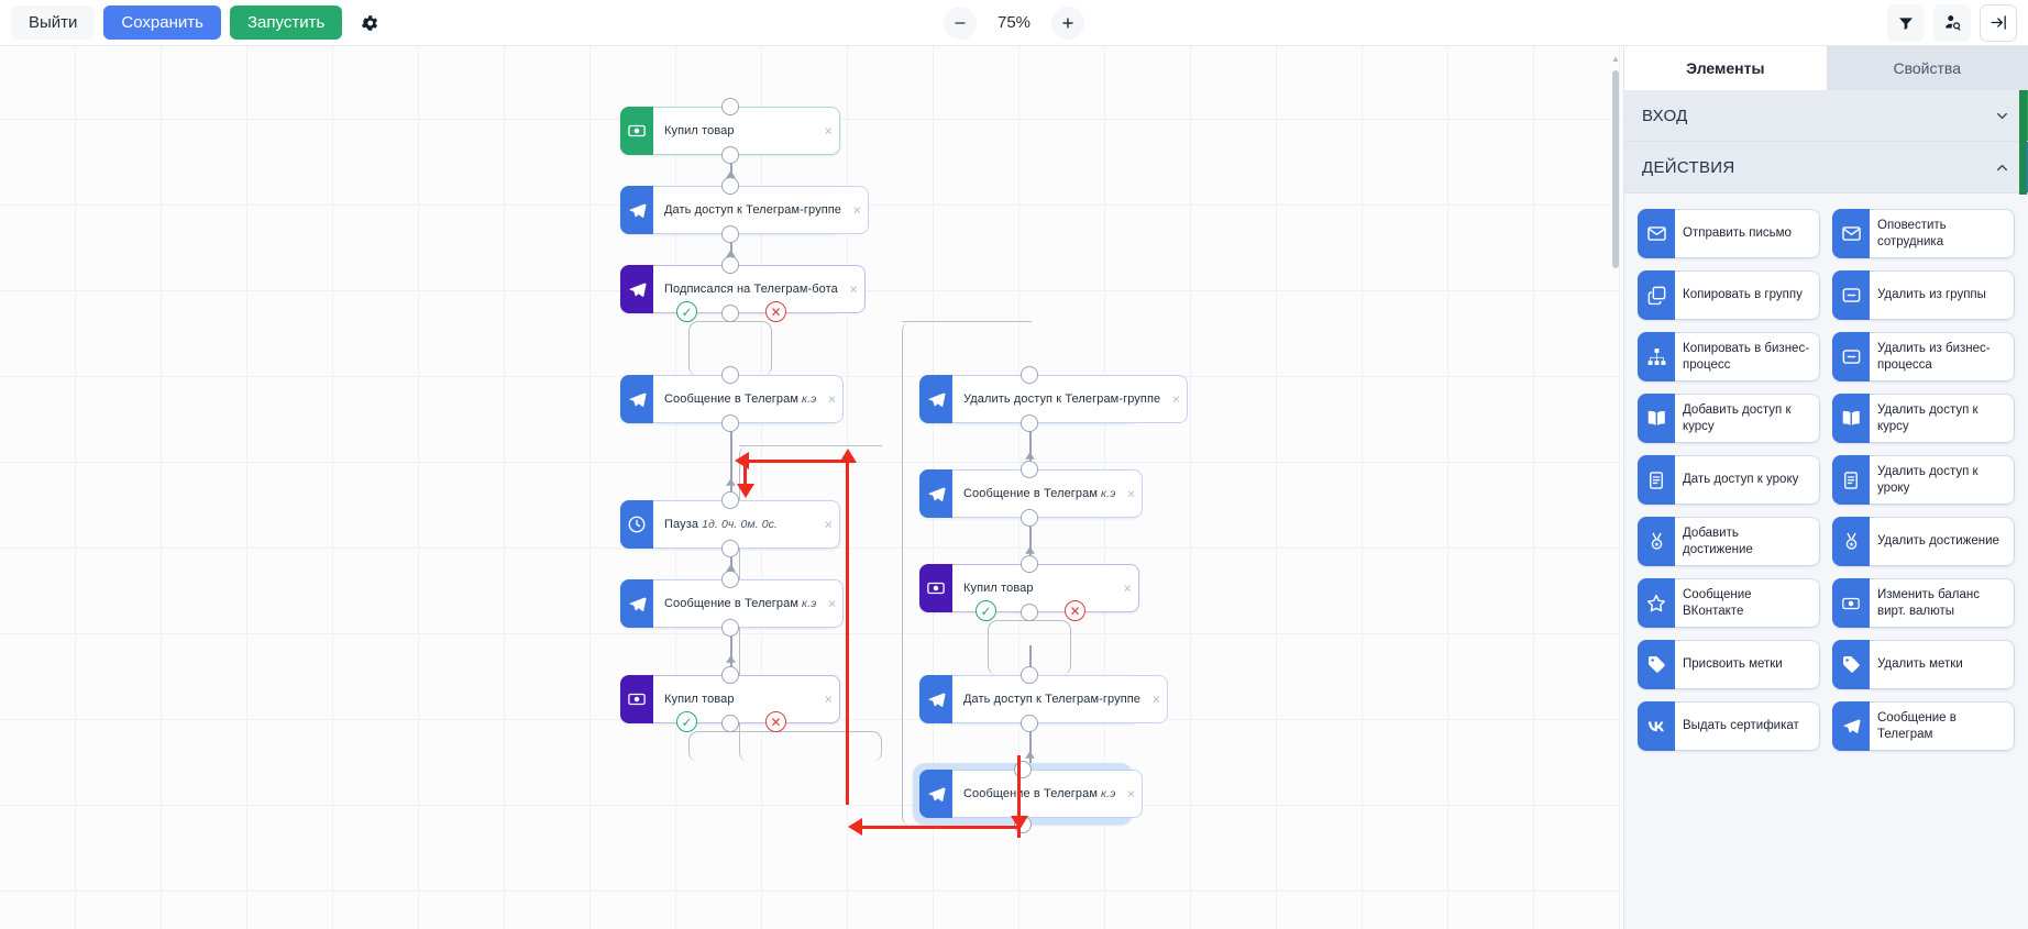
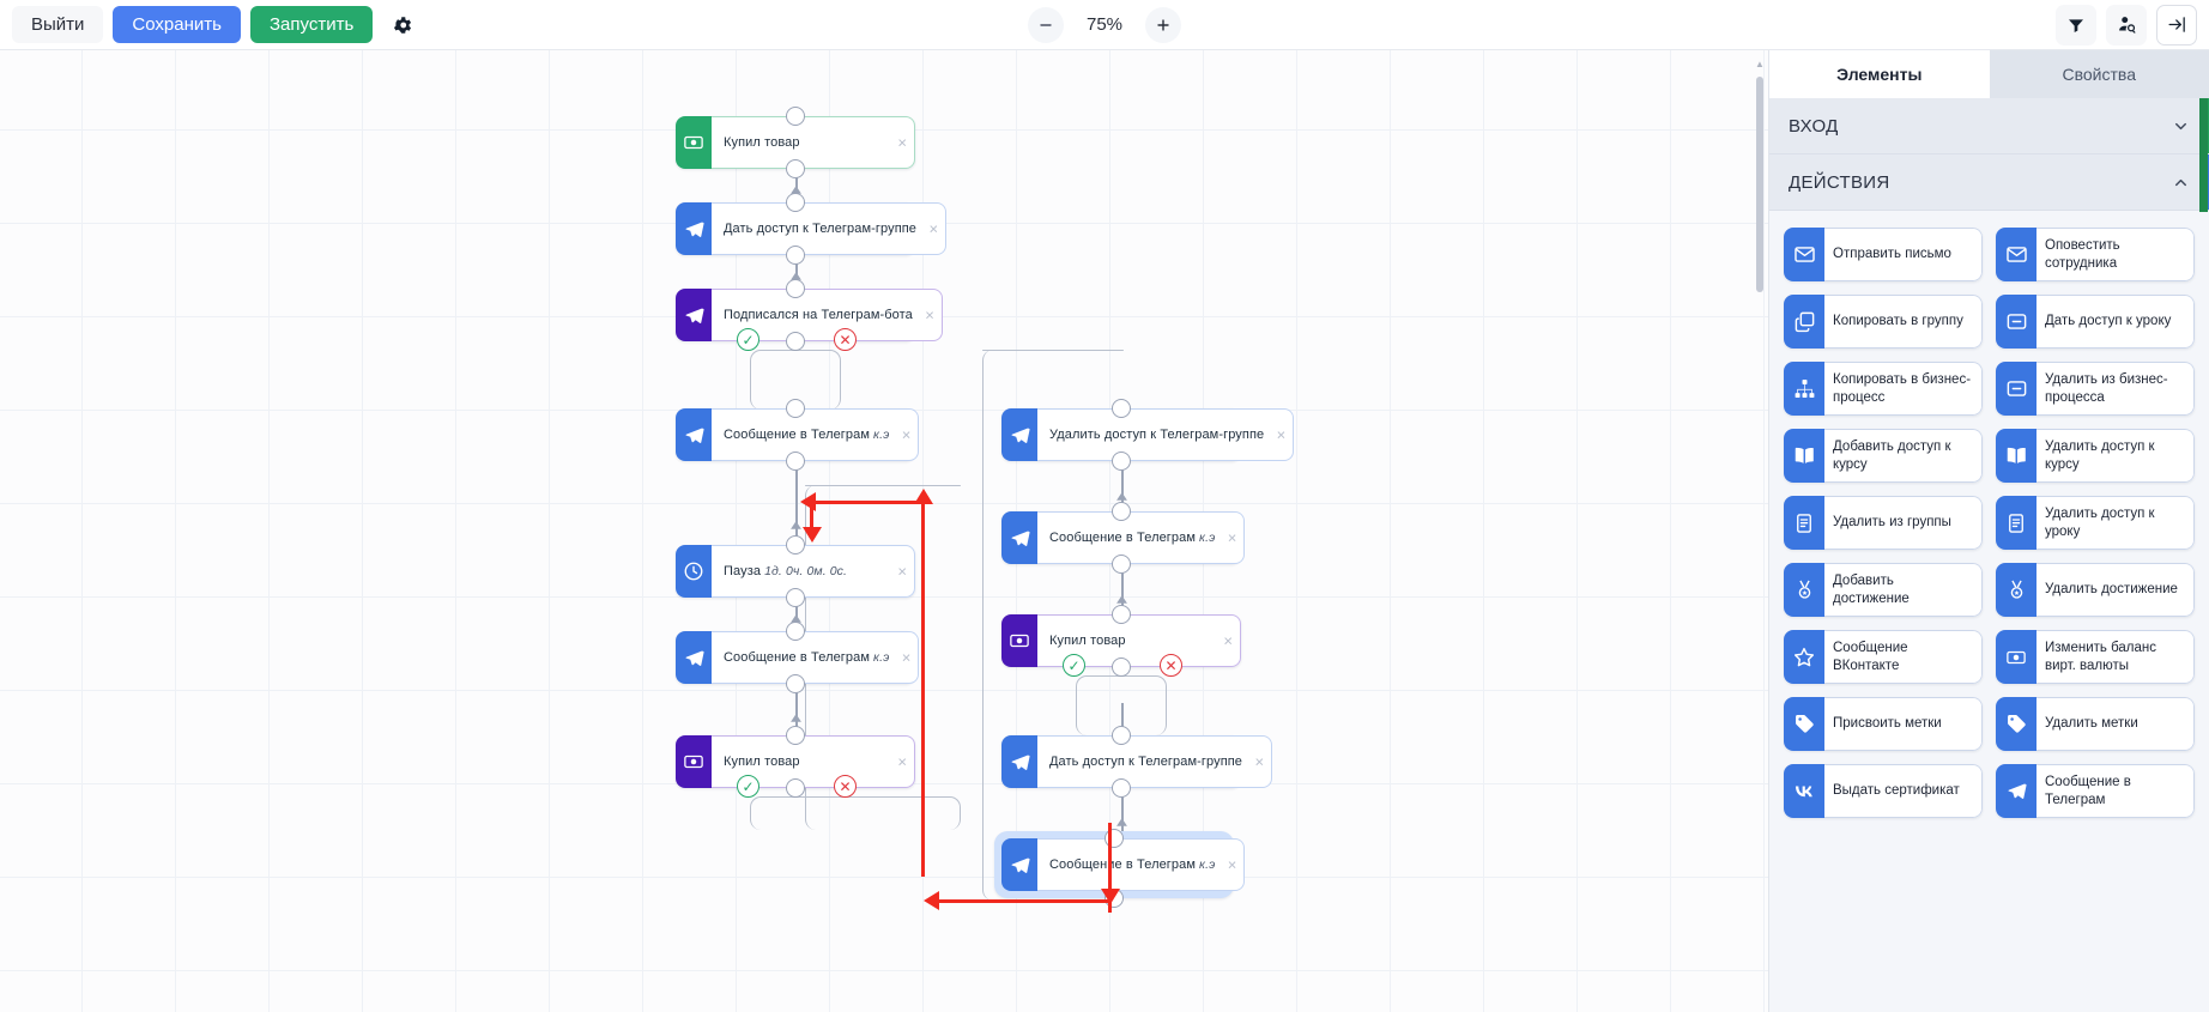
  Выйти
  Сохранить
  Запустить
  75%
  Купил товар
  ×
  Дать доступ к Телеграм-группе
  ×
  Подписался на Телеграм-бота
  ×
  Сообщение в Телеграм к.э
  ×
  Пауза 1д. 0ч. 0м. 0с.
  ×
  Сообщение в Телеграм к.э
  ×
  Купил товар
  ×
  Удалить доступ к Телеграм-группе
  ×
  Сообщение в Телеграм к.э
  ×
  Купил товар
  ×
  Дать доступ к Телеграм-группе
  ×
  Сообщене в Телеграм к.э
  ×
  ✓
  ✕
  ✓
  ✕
  ✓
  ✕
  ▲
  Элементы
  Свойства
  ВХОД
  ДЕЙСТВИЯ
  Отправить письмо
  Оповестить сотрудника
  Копировать в группу
- Удалить из группы
+ Дать доступ к уроку
  Копировать в бизнес-процесс
  Удалить из бизнес-процесса
  Добавить доступ к курсу
  Удалить доступ к курсу
- Дать доступ к уроку
+ Удалить из группы
  Удалить доступ к уроку
  Добавить достижение
  Удалить достижение
  Сообщение ВКонтакте
  Изменить баланс вирт. валюты
  Присвоить метки
  Удалить метки
  Выдать сертификат
  Сообщение в Телеграм
